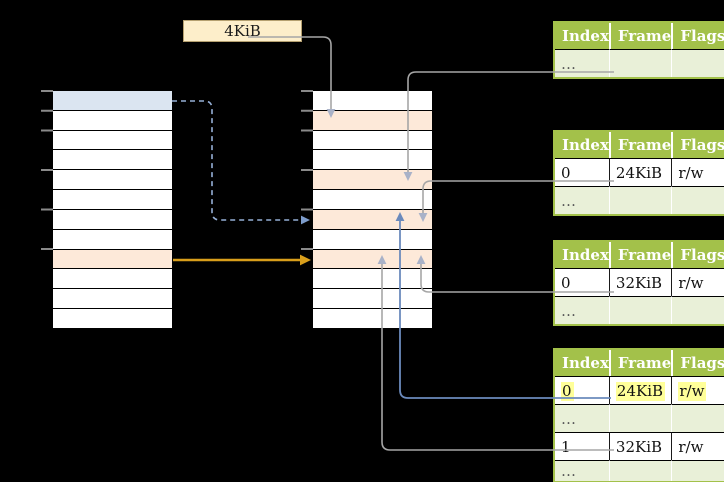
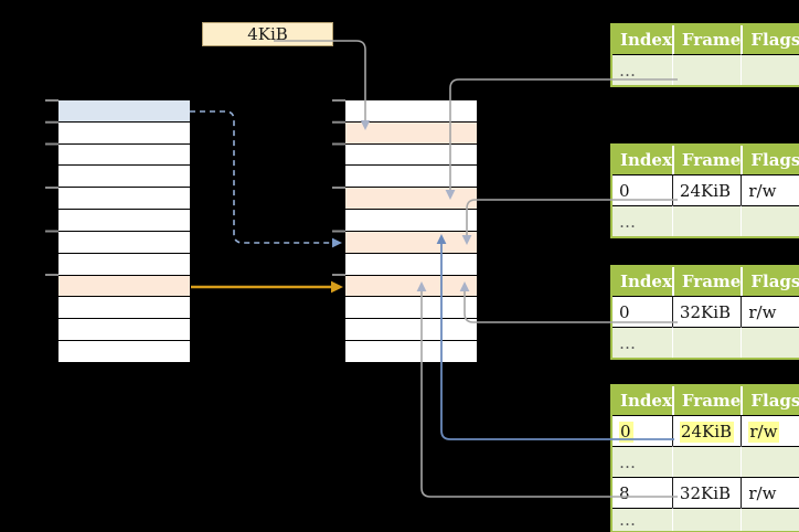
  4KiB
  Index	Frame	Flags
  …
  Index	Frame	Flags
  0	24KiB	r/w
  …
  Index	Frame	Flags
  0	32KiB	r/w
  …
  Index	Frame	Flags
  0	24KiB	r/w
  …
- 1	32KiB	r/w
+ 8	32KiB	r/w
  …
